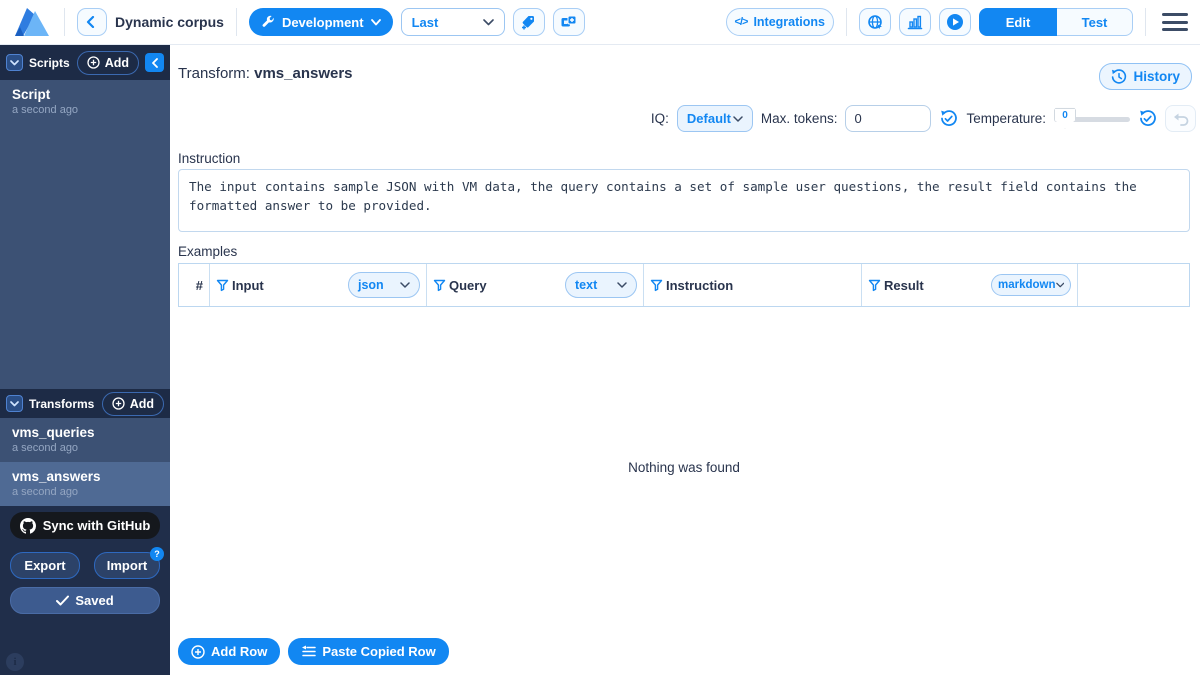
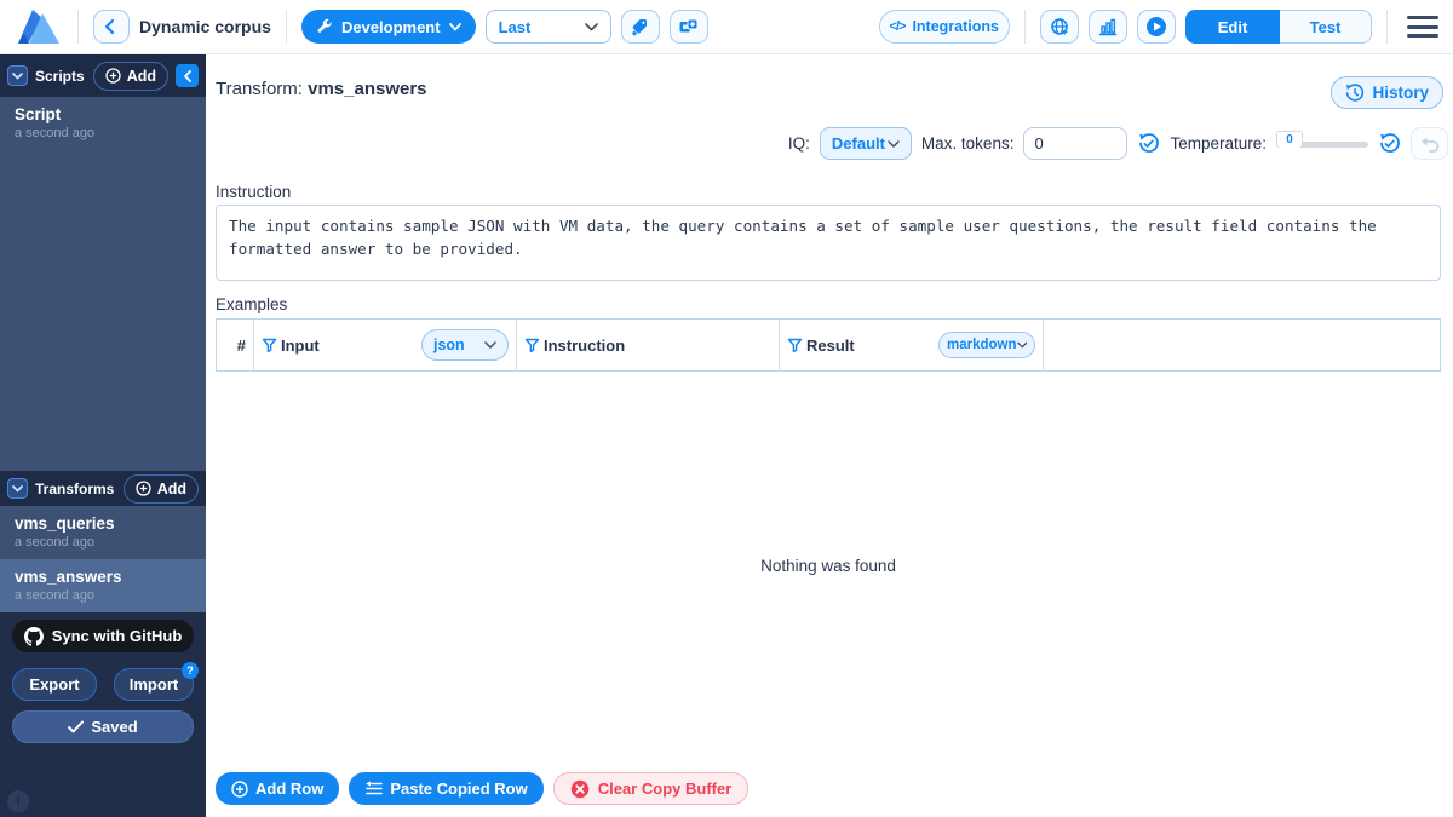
  Dynamic corpus
  Development
  Last
  </>
  Integrations
  Edit
  Test
  Scripts
  Add
  Script
  a second ago
  Transforms
  Add
  vms_queries
  a second ago
  vms_answers
  a second ago
  Sync with GitHub
  Export
  Import
  ?
  Saved
  Transform: vms_answers
  History
  IQ:
  Default
  Max. tokens:
  0
  Temperature:
  0
  Instruction
  Examples
  #
  Input
  json
- Query
- text
  Instruction
  Result
  markdown
  Nothing was found
  Add Row
  Paste Copied Row
+ Clear Copy Buffer
